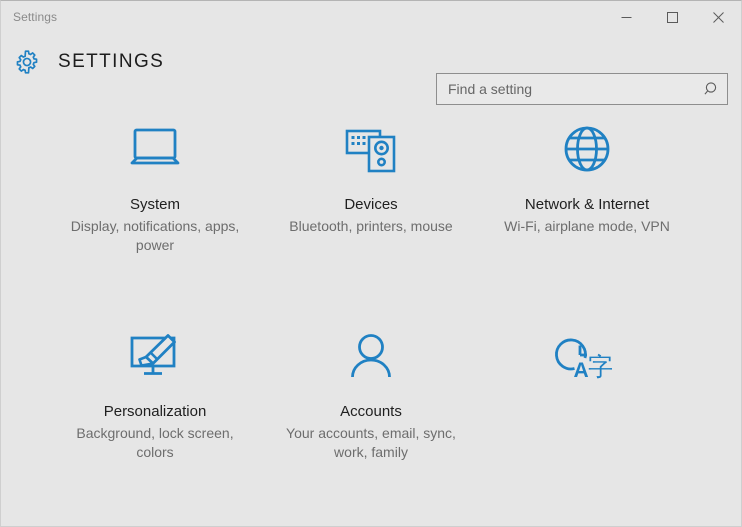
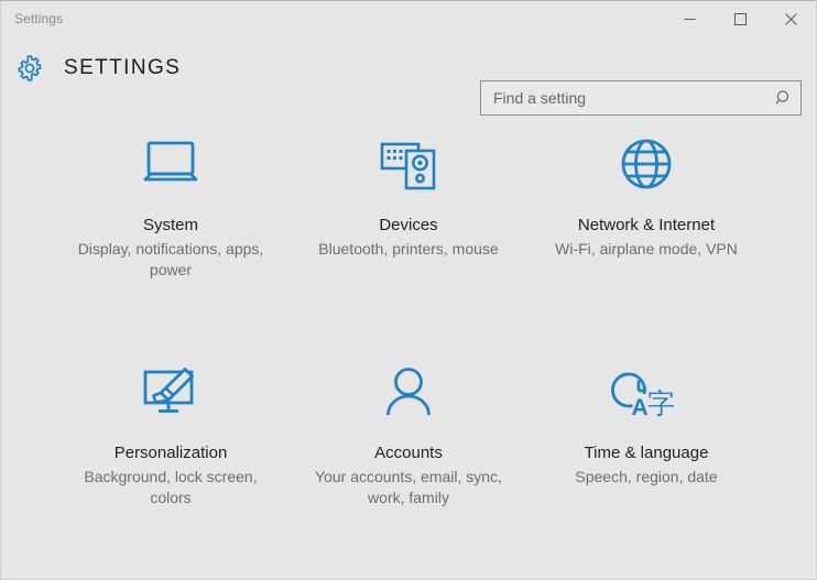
  Settings
  SETTINGS
  Find a setting
  System
  Display, notifications, apps, power
  Devices
  Bluetooth, printers, mouse
  Network & Internet
  Wi-Fi, airplane mode, VPN
  Personalization
  Background, lock screen, colors
  Accounts
  Your accounts, email, sync, work, family
  A
  字
+ Time & language
+ Speech, region, date
